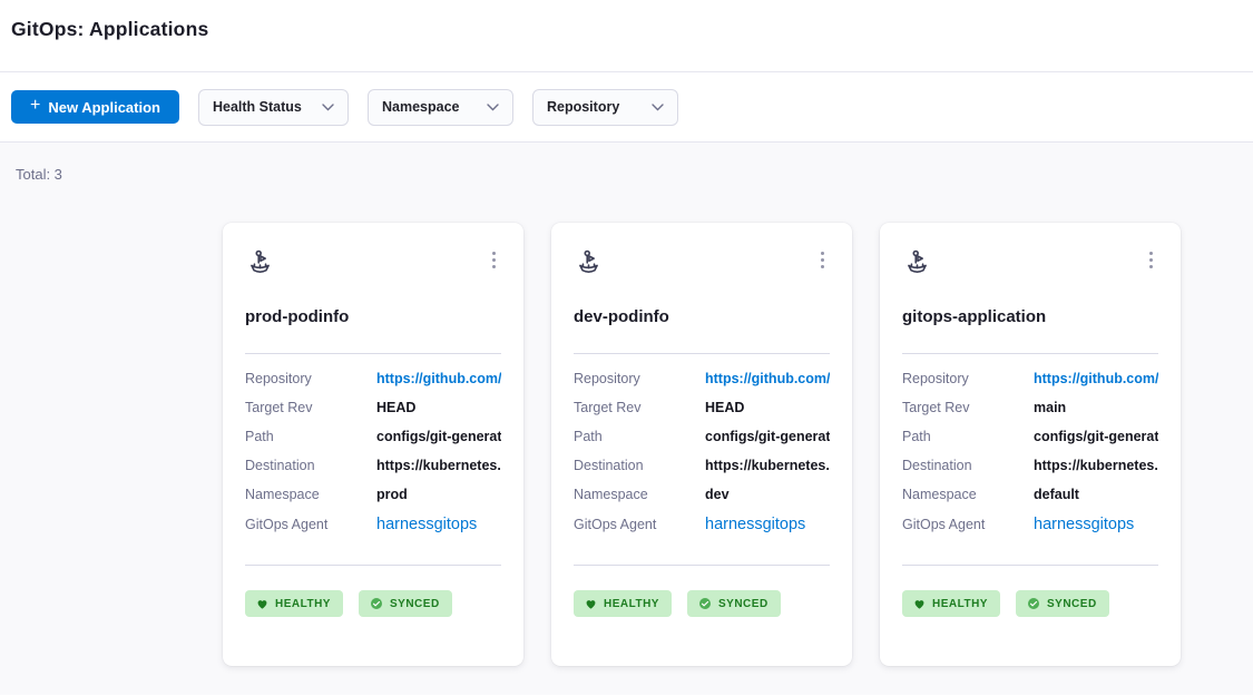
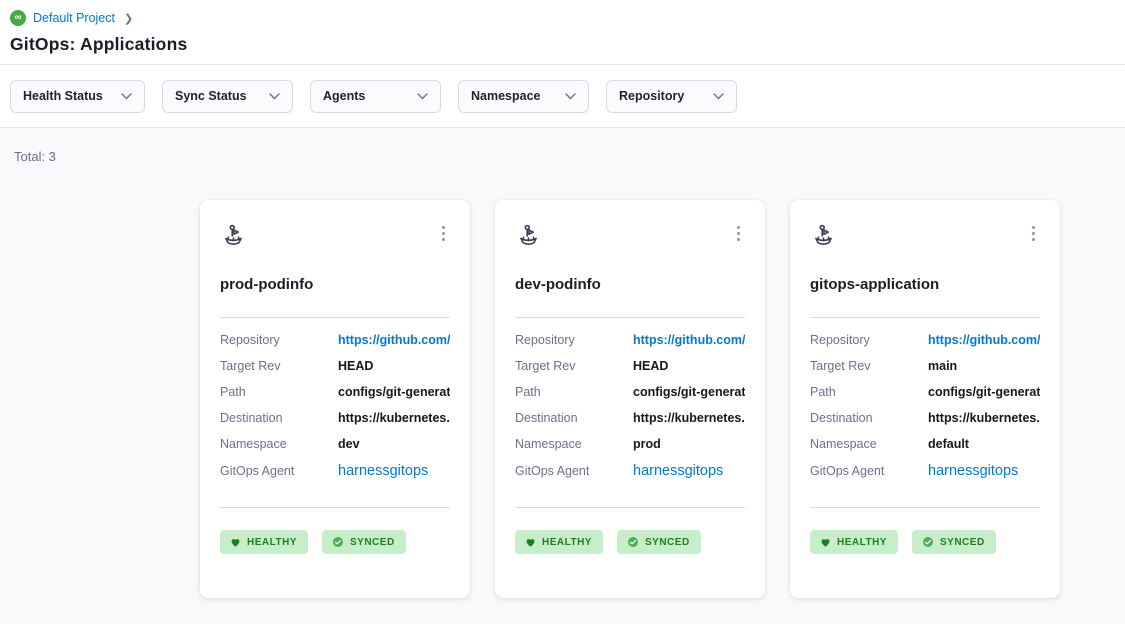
+ ∞
+ Default Project
+ ❯
  GitOps: Applications
- +
- New Application
  Health Status
+ Sync Status
+ Agents
  Namespace
  Repository
  Total: 3
  prod-podinfo
  Repository
  https://github.com/
  Target Rev
  HEAD
  Path
  configs/git-generat
  Destination
  https://kubernetes.
  Namespace
- prod
+ dev
  GitOps Agent
  harnessgitops
  HEALTHY
  SYNCED
  dev-podinfo
  Repository
  https://github.com/
  Target Rev
  HEAD
  Path
  configs/git-generat
  Destination
  https://kubernetes.
  Namespace
- dev
+ prod
  GitOps Agent
  harnessgitops
  HEALTHY
  SYNCED
  gitops-application
  Repository
  https://github.com/
  Target Rev
  main
  Path
  configs/git-generat
  Destination
  https://kubernetes.
  Namespace
  default
  GitOps Agent
  harnessgitops
  HEALTHY
  SYNCED
